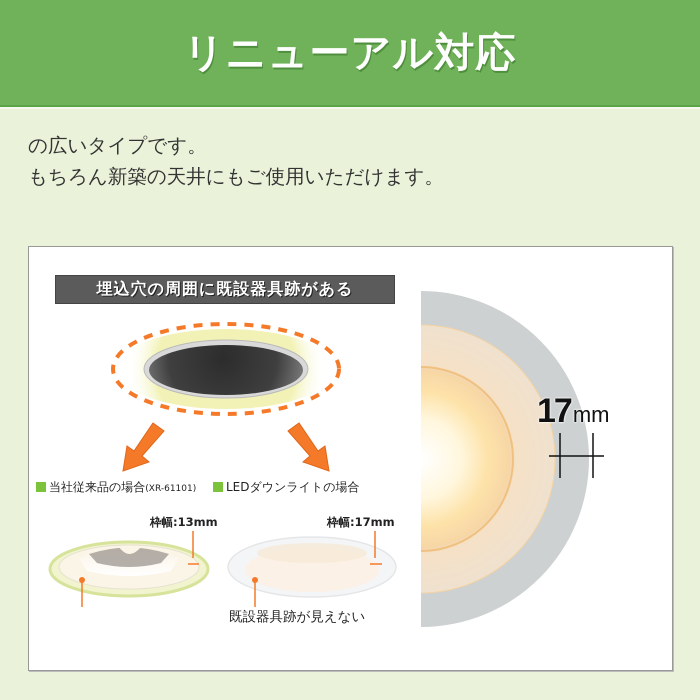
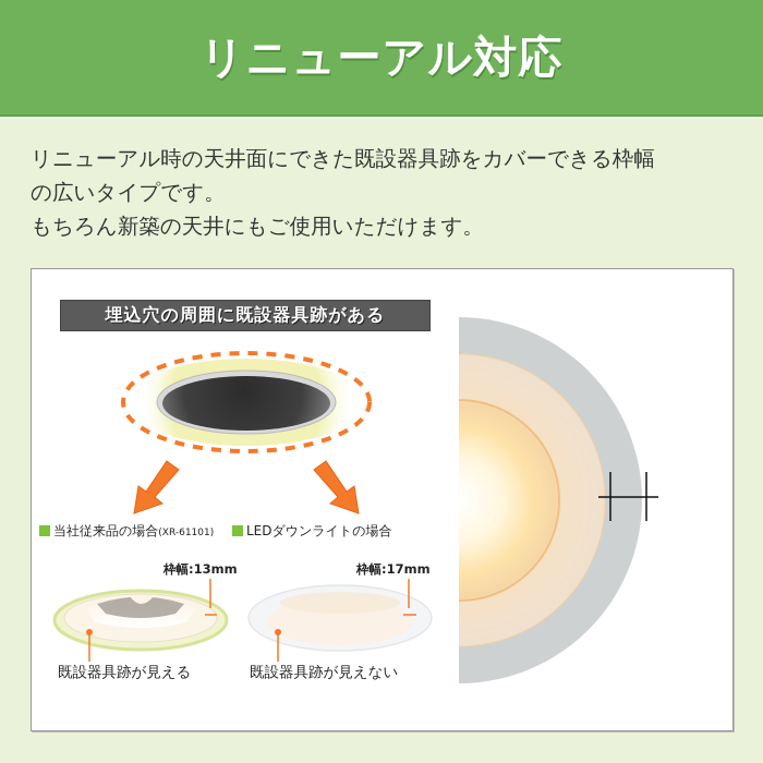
  リニューアル対応
+ リニューアル時の天井面にできた既設器具跡をカバーできる枠幅
  の広いタイプです。
  もちろん新築の天井にもご使用いただけます。
  埋込穴の周囲に既設器具跡がある
  当社従来品の場合(XR-61101)
  LEDダウンライトの場合
  枠幅:13mm
  枠幅:17mm
+ 既設器具跡が見える
  既設器具跡が見えない
- 17mm
